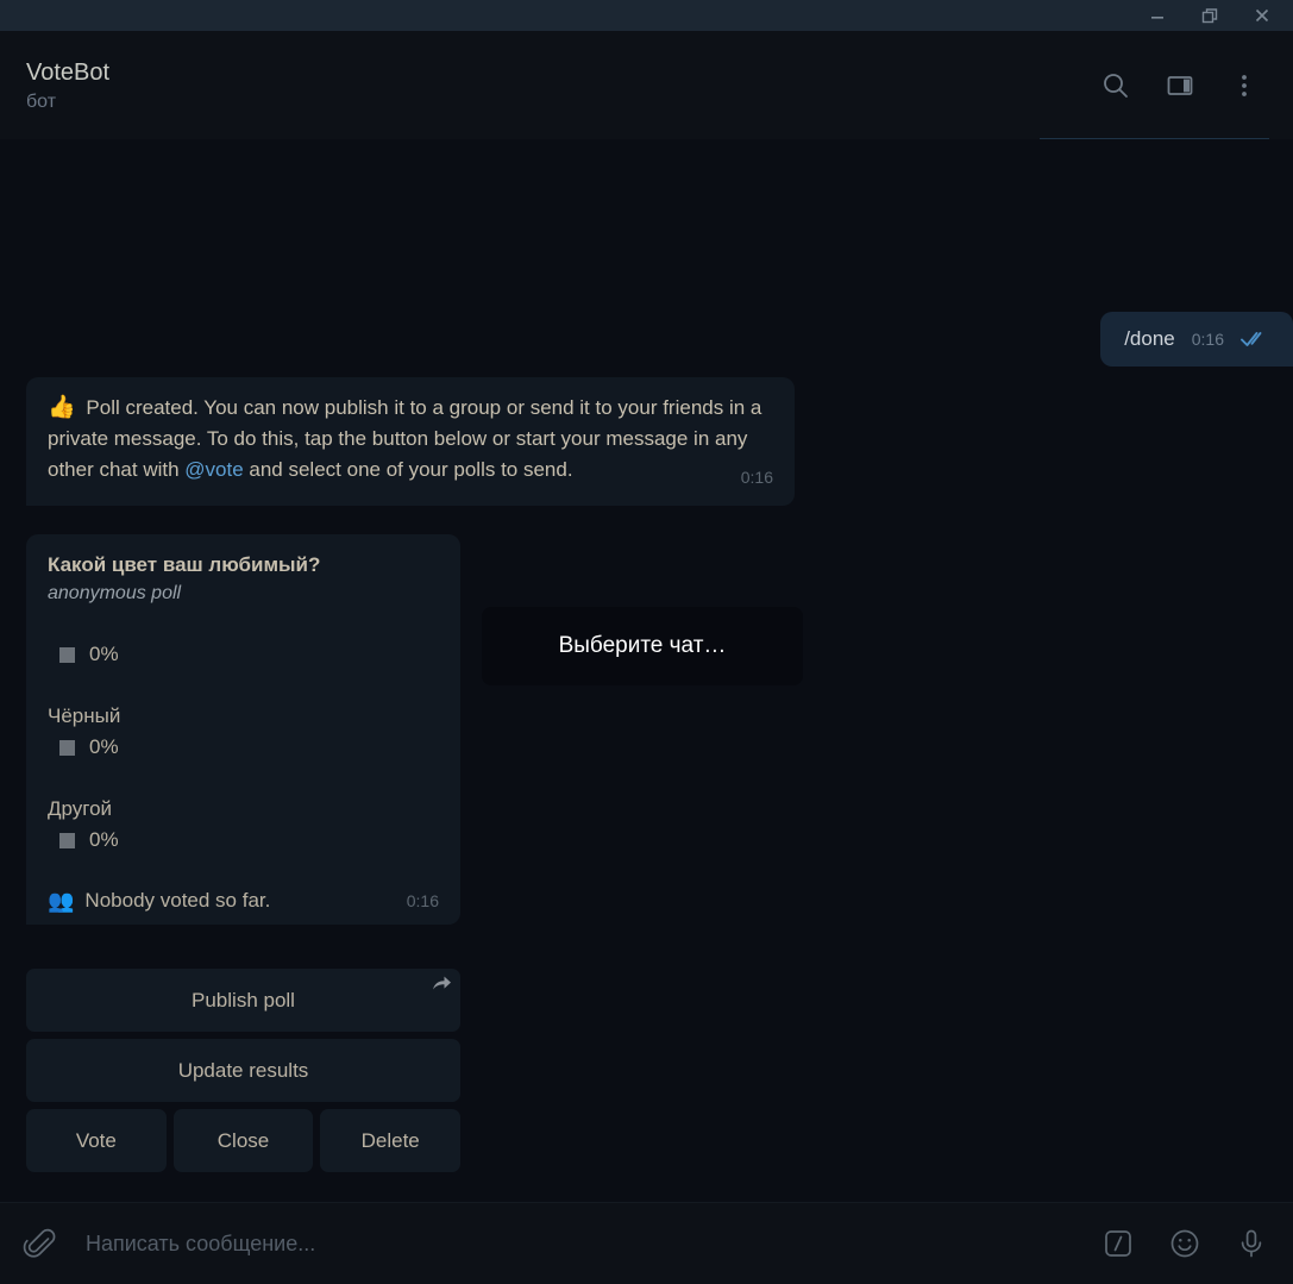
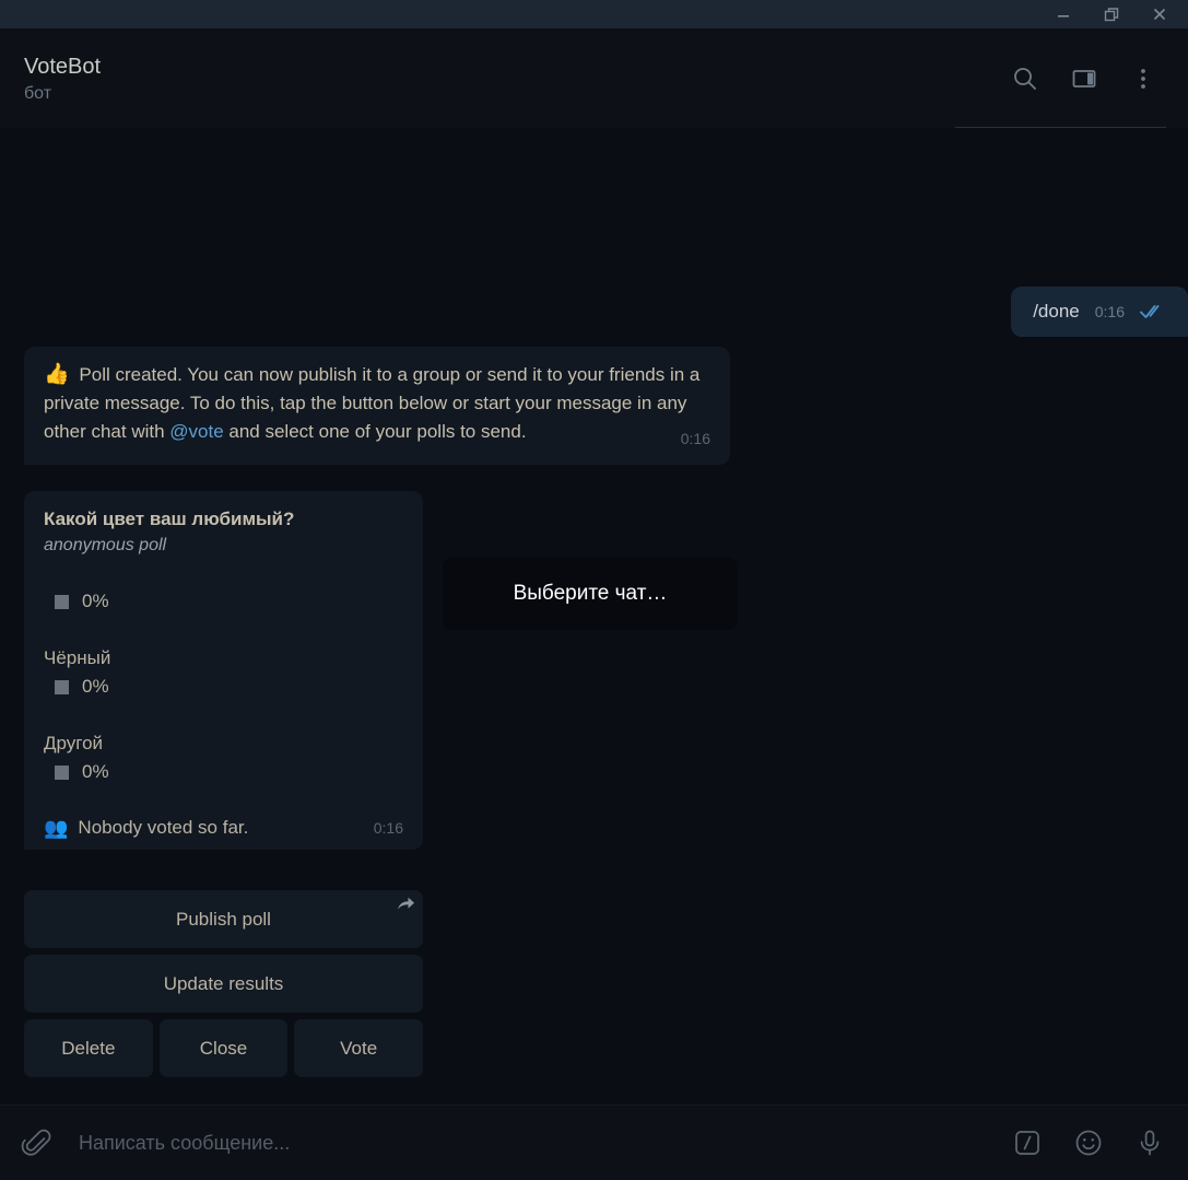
  VoteBot
  бот
  /done
  0:16
  👍 Poll created. You can now publish it to a group or send it to your friends in a private message. To do this, tap the button below or start your message in any other chat with @vote and select one of your polls to send.
  0:16
  Какой цвет ваш любимый?
  anonymous poll
  0%
  Чёрный
  0%
  Другой
  0%
  👥
  Nobody voted so far.
  0:16
  Publish poll
  Update results
- Vote
+ Delete
  Close
- Delete
+ Vote
  Выберите чат…
  Написать сообщение...
